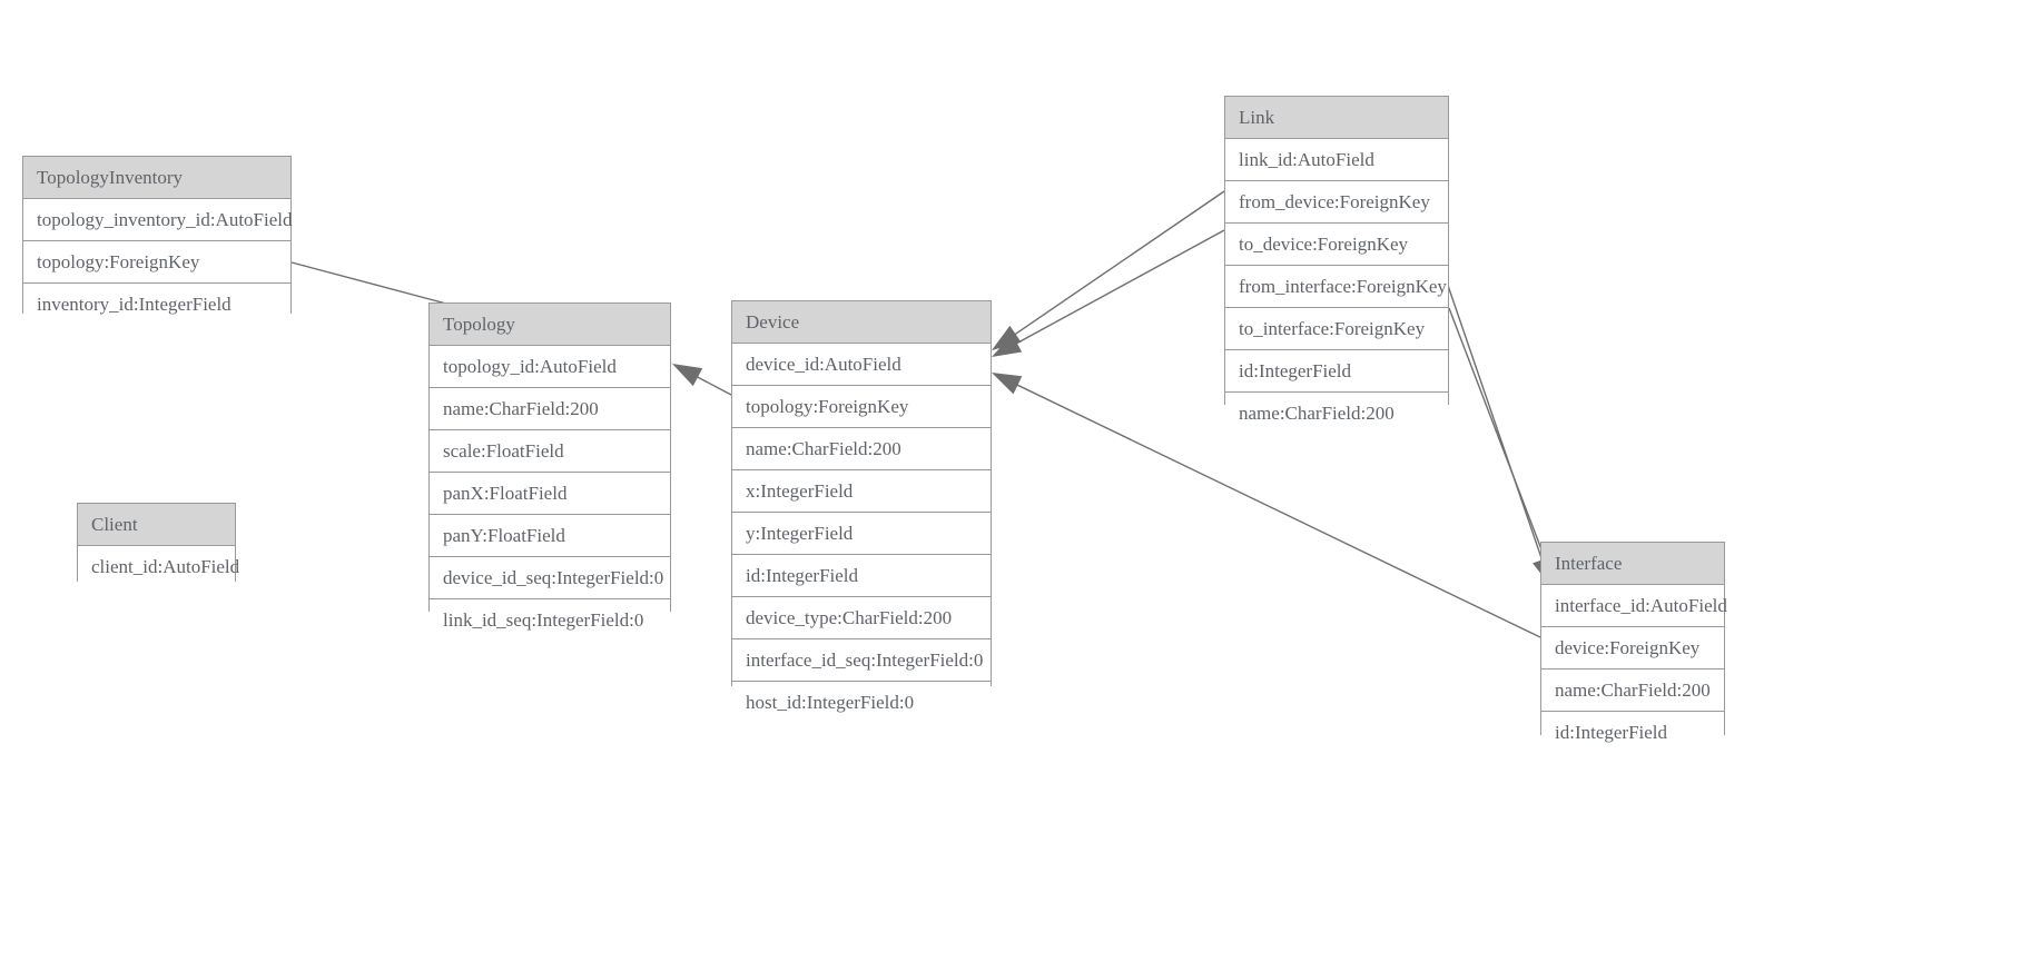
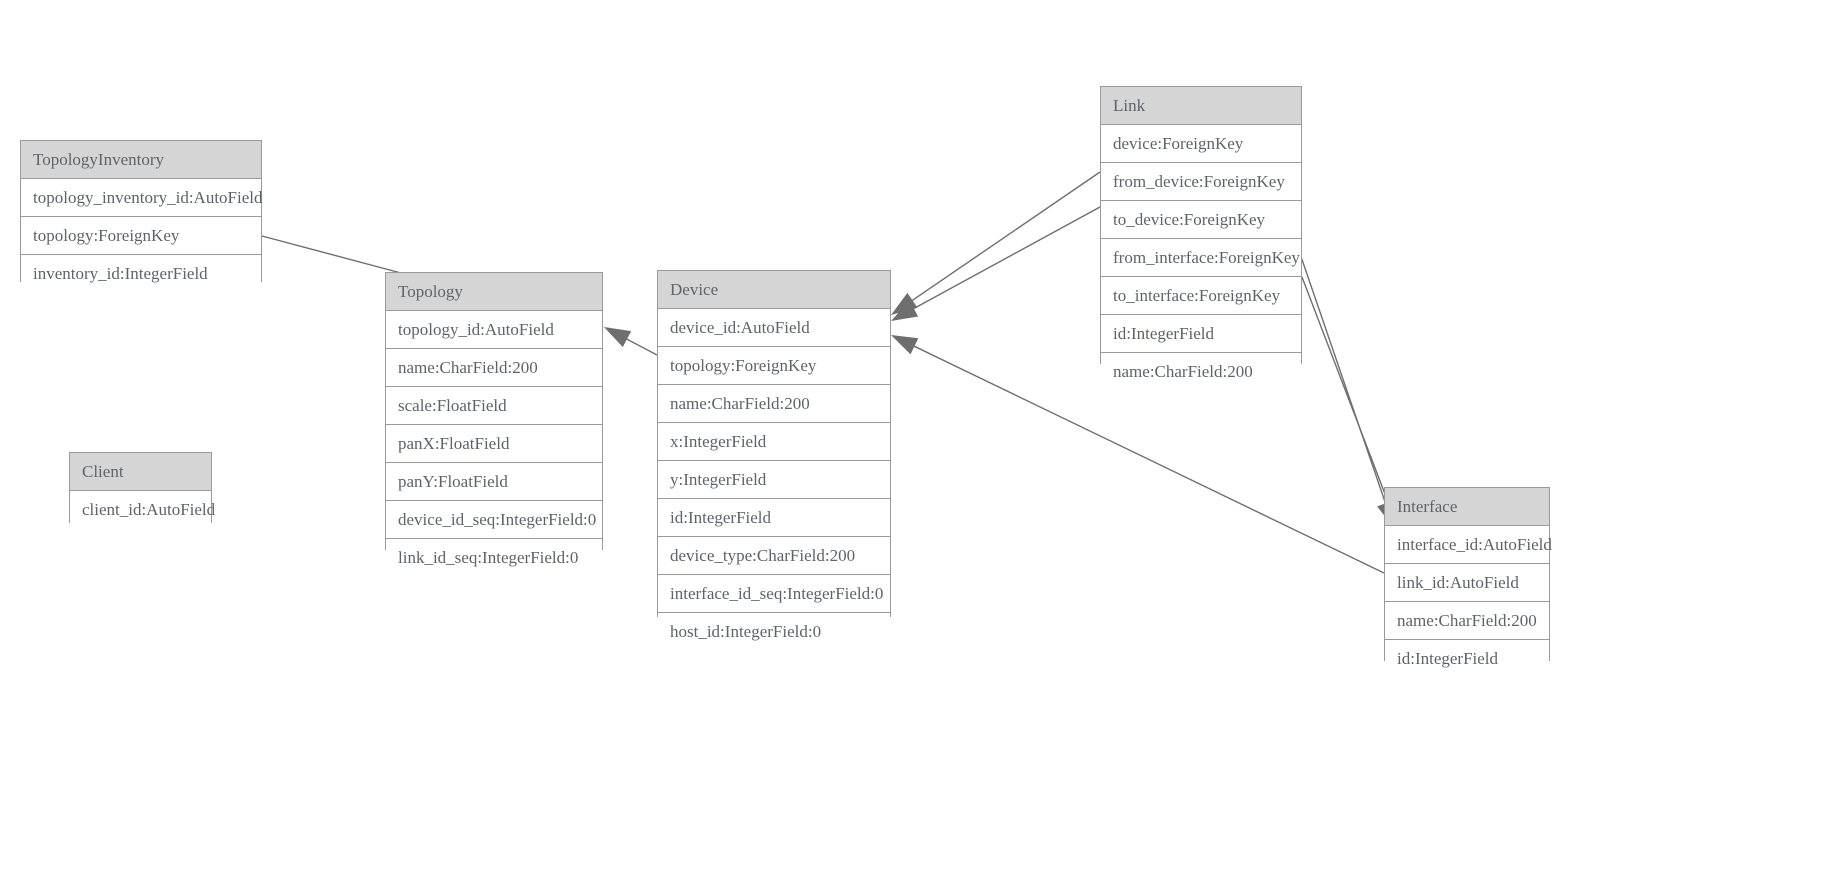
  TopologyInventory
  topology_inventory_id:AutoField
  topology:ForeignKey
  inventory_id:IntegerField
  Client
  client_id:AutoField
  Topology
  topology_id:AutoField
  name:CharField:200
  scale:FloatField
  panX:FloatField
  panY:FloatField
  device_id_seq:IntegerField:0
  link_id_seq:IntegerField:0
  Device
  device_id:AutoField
  topology:ForeignKey
  name:CharField:200
  x:IntegerField
  y:IntegerField
  id:IntegerField
  device_type:CharField:200
  interface_id_seq:IntegerField:0
  host_id:IntegerField:0
  Link
- link_id:AutoField
+ device:ForeignKey
  from_device:ForeignKey
  to_device:ForeignKey
  from_interface:ForeignKey
  to_interface:ForeignKey
  id:IntegerField
  name:CharField:200
  Interface
  interface_id:AutoField
- device:ForeignKey
+ link_id:AutoField
  name:CharField:200
  id:IntegerField
